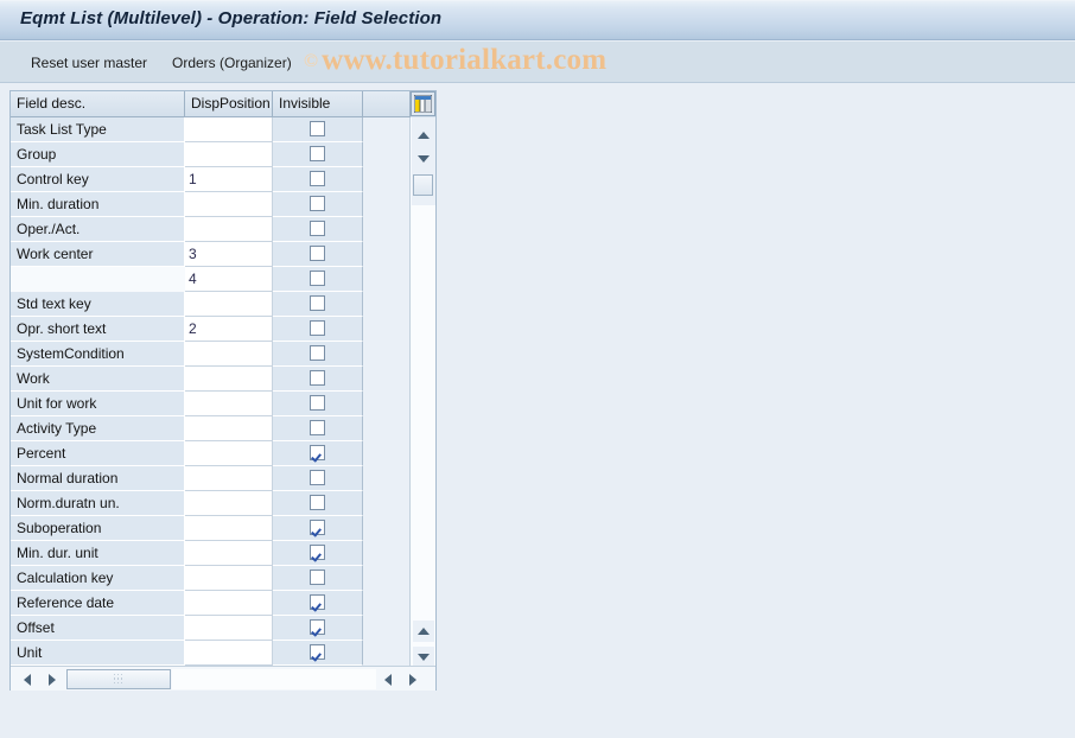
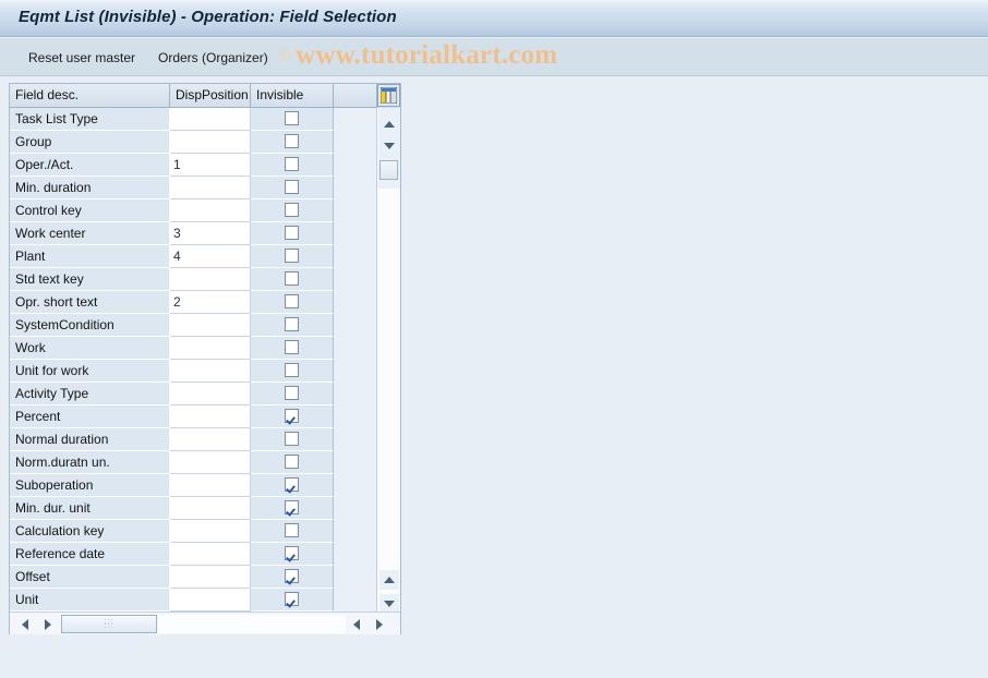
- Eqmt List (Multilevel) - Operation: Field Selection
+ Eqmt List (Invisible) - Operation: Field Selection
  Reset user master
  Orders (Organizer)
  © www.tutorialkart.com
  Field desc.
  DispPosition
  Invisible
  Task List Type
  Group
- Control key
+ Oper./Act.
  1
  Min. duration
- Oper./Act.
+ Control key
  Work center
  3
+ Plant
  4
  Std text key
  Opr. short text
  2
  SystemCondition
  Work
  Unit for work
  Activity Type
  Percent
  Normal duration
  Norm.duratn un.
  Suboperation
  Min. dur. unit
  Calculation key
  Reference date
  Offset
  Unit
